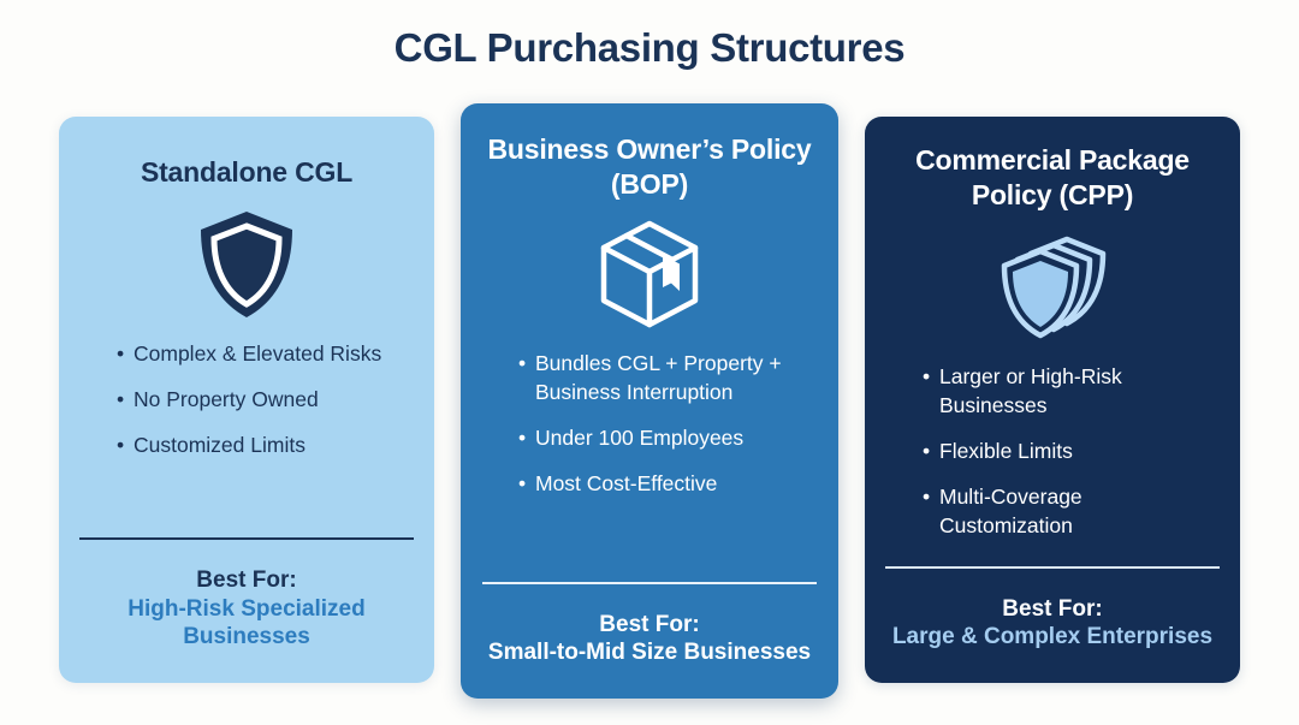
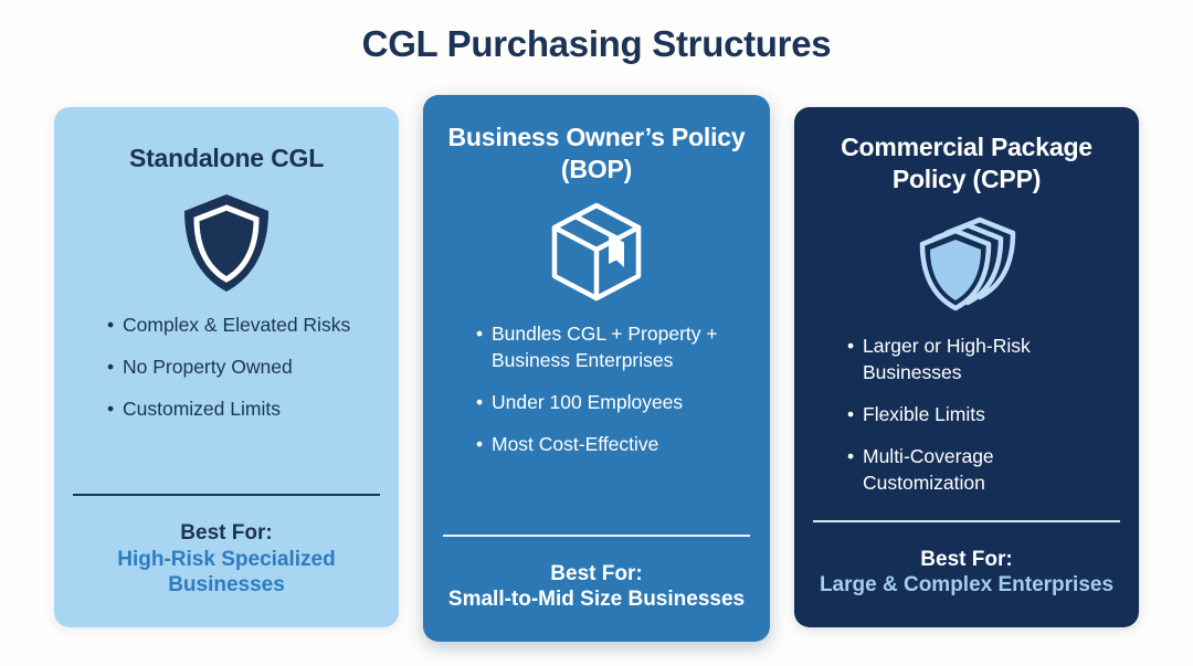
  CGL Purchasing Structures
  Standalone CGL
  Complex & Elevated Risks
  No Property Owned
  Customized Limits
  Best For:
  High-Risk Specialized Businesses
  Business Owner’s Policy (BOP)
- Bundles CGL + Property + Business Interruption
+ Bundles CGL + Property + Business Enterprises
  Under 100 Employees
  Most Cost-Effective
  Best For:
  Small-to-Mid Size Businesses
  Commercial Package Policy (CPP)
  Larger or High-Risk Businesses
  Flexible Limits
  Multi-Coverage Customization
  Best For:
  Large & Complex Enterprises
